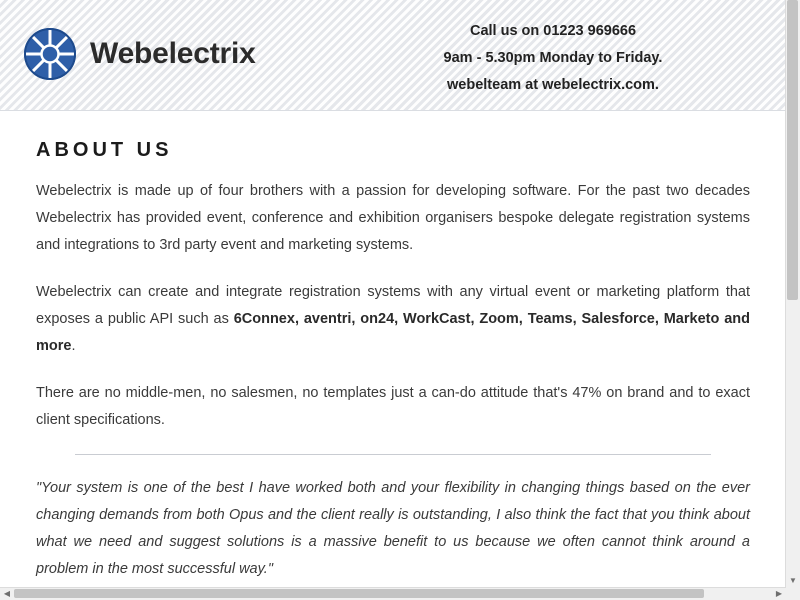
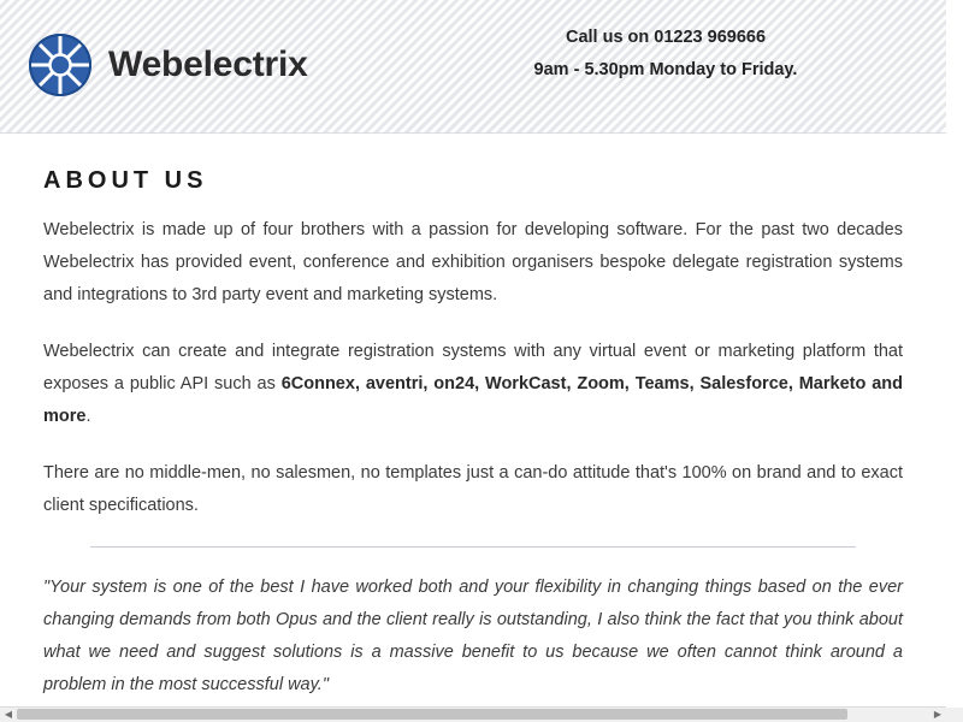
  Webelectrix
  Call us on 01223 969666
  9am - 5.30pm Monday to Friday.
- webelteam at webelectrix.com.
  ABOUT US
  Webelectrix is made up of four brothers with a passion for developing software. For the past two decades Webelectrix has provided event, conference and exhibition organisers bespoke delegate registration systems and integrations to 3rd party event and marketing systems.
  Webelectrix can create and integrate registration systems with any virtual event or marketing platform that exposes a public API such as 6Connex, aventri, on24, WorkCast, Zoom, Teams, Salesforce, Marketo and more.
- There are no middle-men, no salesmen, no templates just a can-do attitude that's 47% on brand and to exact client specifications.
+ There are no middle-men, no salesmen, no templates just a can-do attitude that's 100% on brand and to exact client specifications.
  "Your system is one of the best I have worked both and your flexibility in changing things based on the ever changing demands from both Opus and the client really is outstanding, I also think the fact that you think about what we need and suggest solutions is a massive benefit to us because we often cannot think around a problem in the most successful way."
- ▼
  ◀
  ▶
